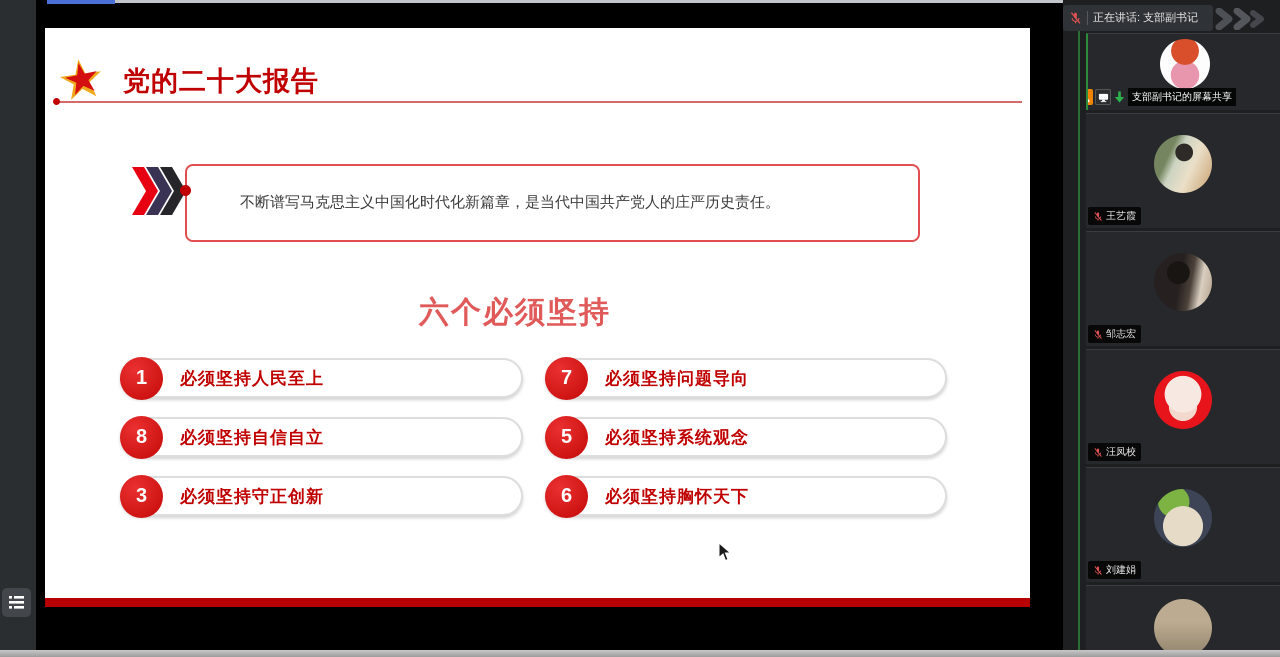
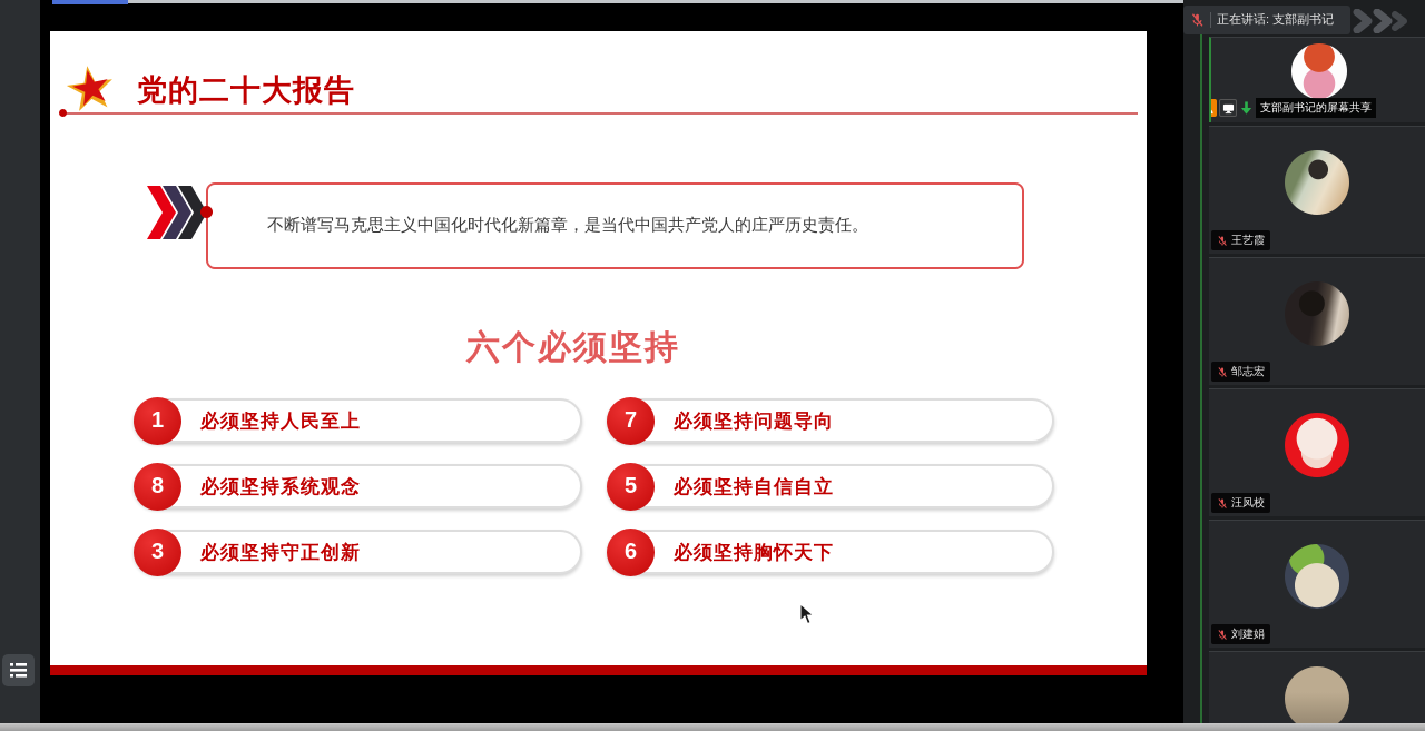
  党的二十大报告
  不断谱写马克思主义中国化时代化新篇章，是当代中国共产党人的庄严历史责任。
  六个必须坚持
  1
  必须坚持人民至上
  8
- 必须坚持自信自立
+ 必须坚持系统观念
  3
  必须坚持守正创新
  7
  必须坚持问题导向
  5
- 必须坚持系统观念
+ 必须坚持自信自立
  6
  必须坚持胸怀天下
  正在讲话: 支部副书记
  支部副书记的屏幕共享
  王艺霞
  邹志宏
  汪凤校
  刘建娟
